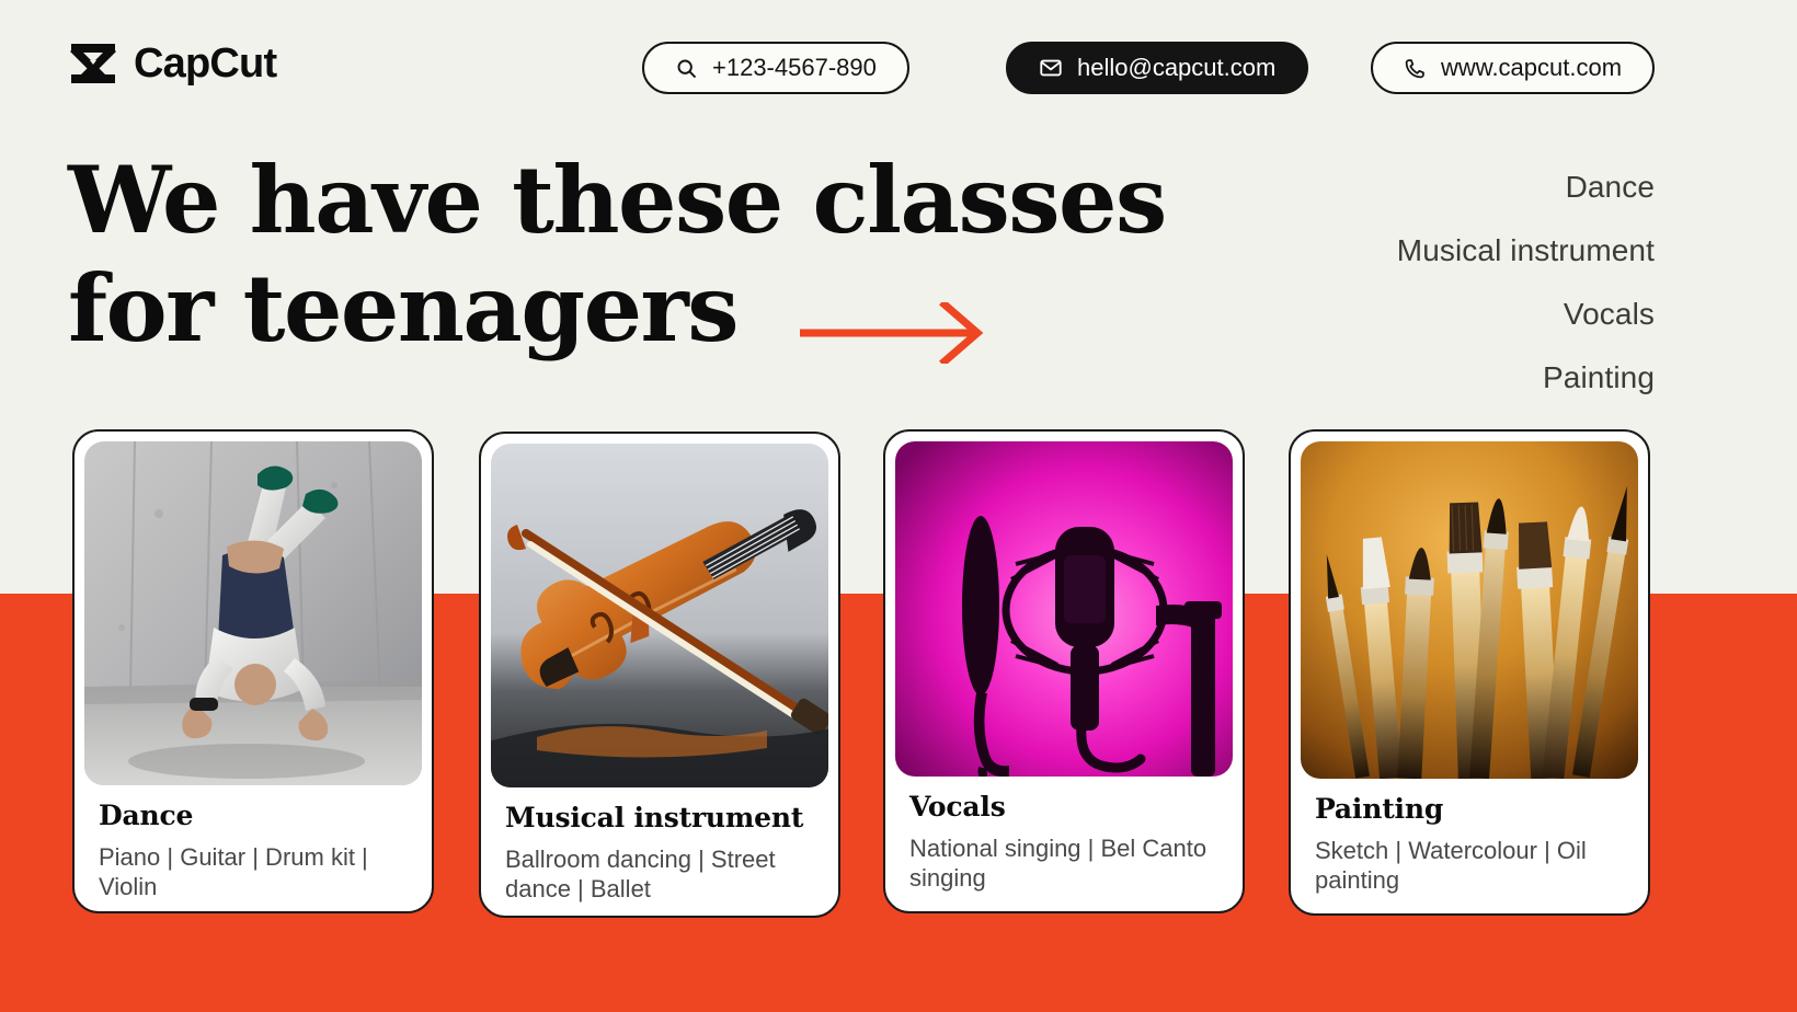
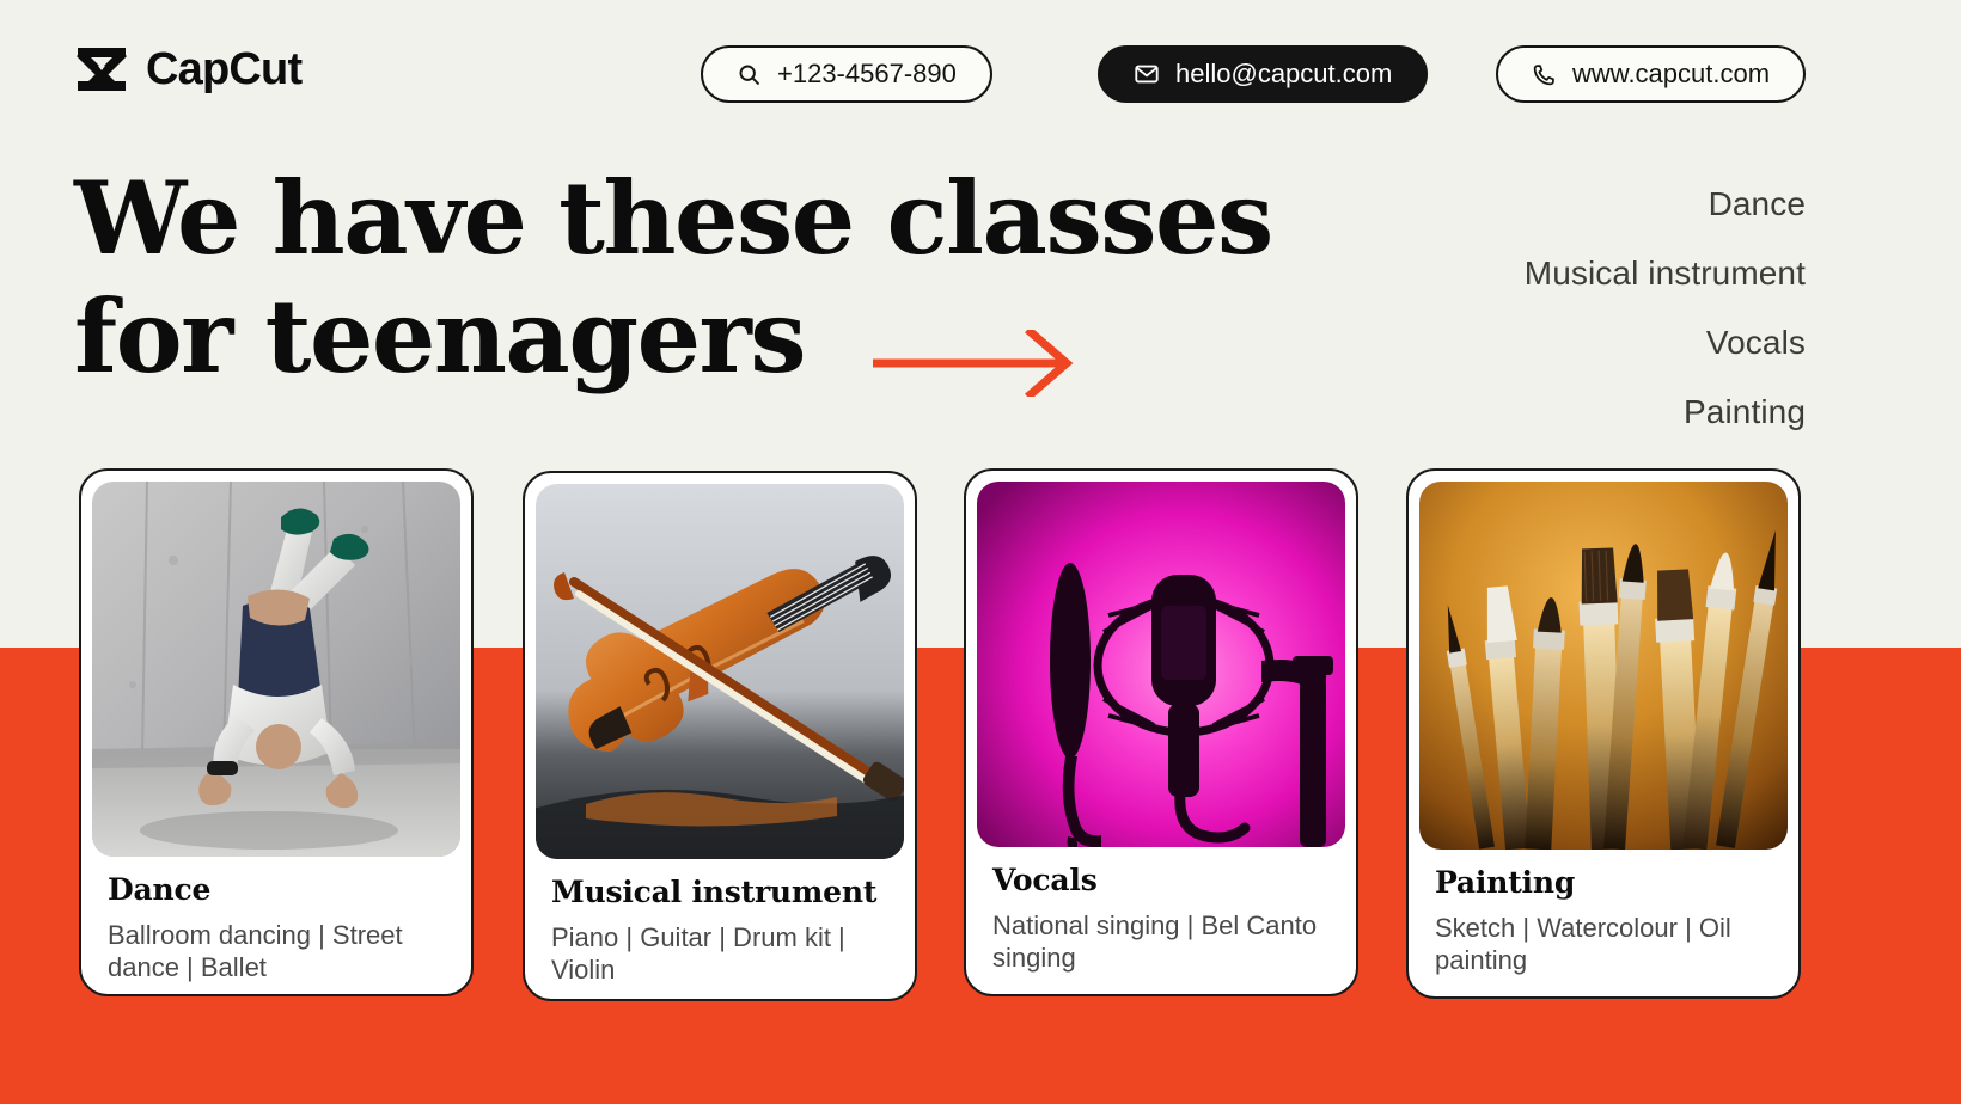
  CapCut
  +123-4567-890
  hello@capcut.com
  www.capcut.com
  We have these classes
  for teenagers
  Dance
  Musical instrument
  Vocals
  Painting
  Dance
- Piano | Guitar | Drum kit | Violin
+ Ballroom dancing | Street dance | Ballet
  Musical instrument
- Ballroom dancing | Street dance | Ballet
+ Piano | Guitar | Drum kit | Violin
  Vocals
  National singing | Bel Canto singing
  Painting
  Sketch | Watercolour | Oil painting
